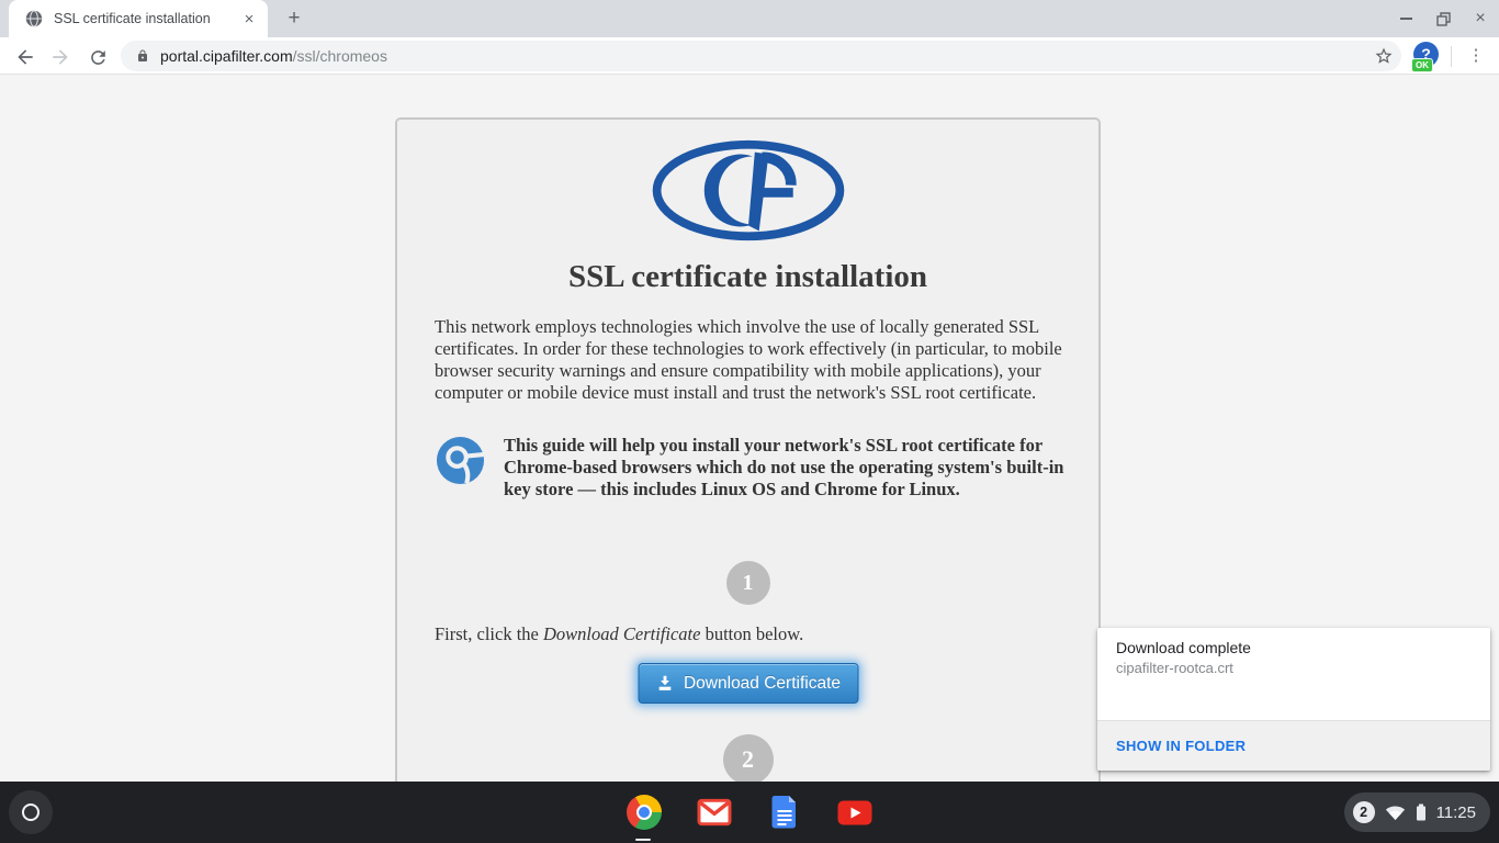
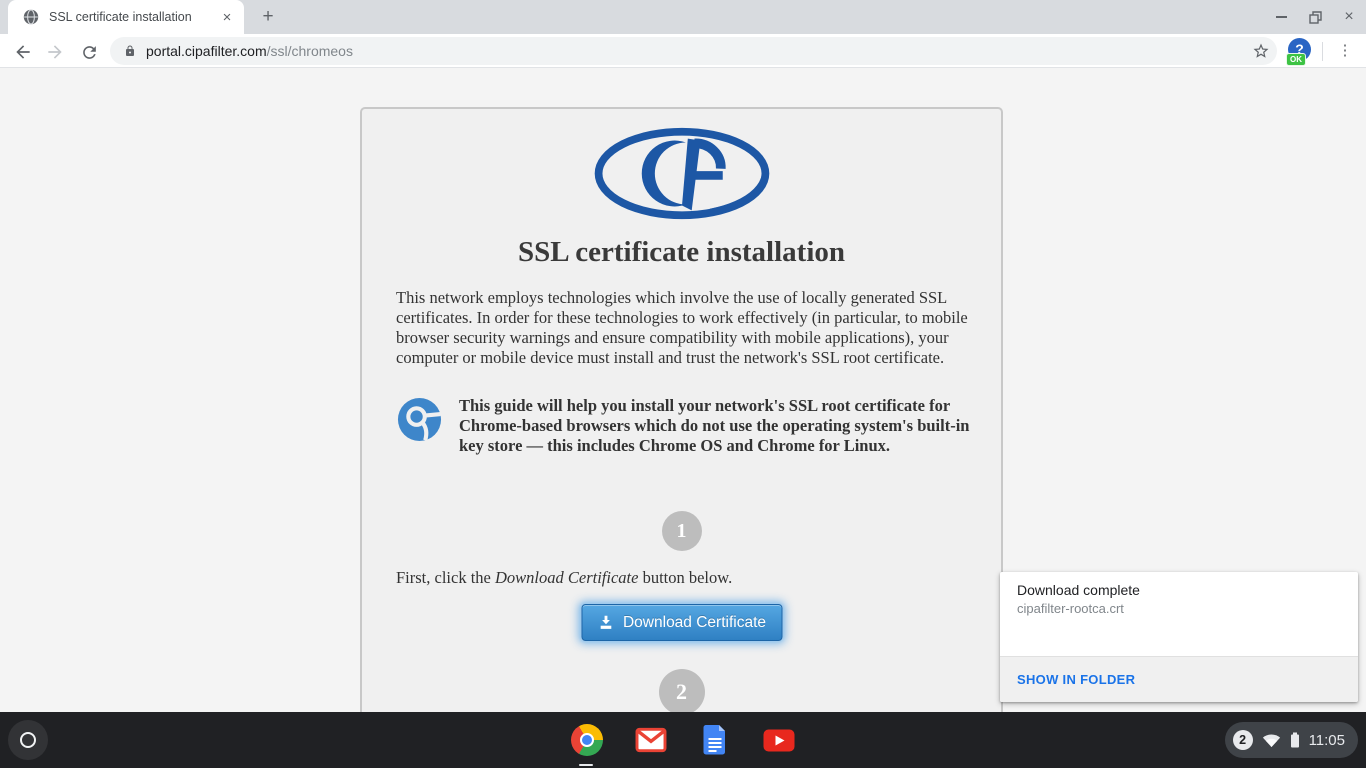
  SSL certificate installation
  ×
  +
  ×
  portal.cipafilter.com
  /ssl/chromeos
  ?
  OK
  ⋮
  SSL certificate installation
  This network employs technologies which involve the use of locally generated SSL certificates. In order for these technologies to work effectively (in particular, to mobile browser security warnings and ensure compatibility with mobile applications), your computer or mobile device must install and trust the network's SSL root certificate.
- This guide will help you install your network's SSL root certificate for Chrome-based browsers which do not use the operating system's built-in key store — this includes Linux OS and Chrome for Linux.
+ This guide will help you install your network's SSL root certificate for Chrome-based browsers which do not use the operating system's built-in key store — this includes Chrome OS and Chrome for Linux.
  1
  First, click the Download Certificate button below.
  Download Certificate
  2
  Download complete
  cipafilter-rootca.crt
  SHOW IN FOLDER
  2
- 11:25
+ 11:05
